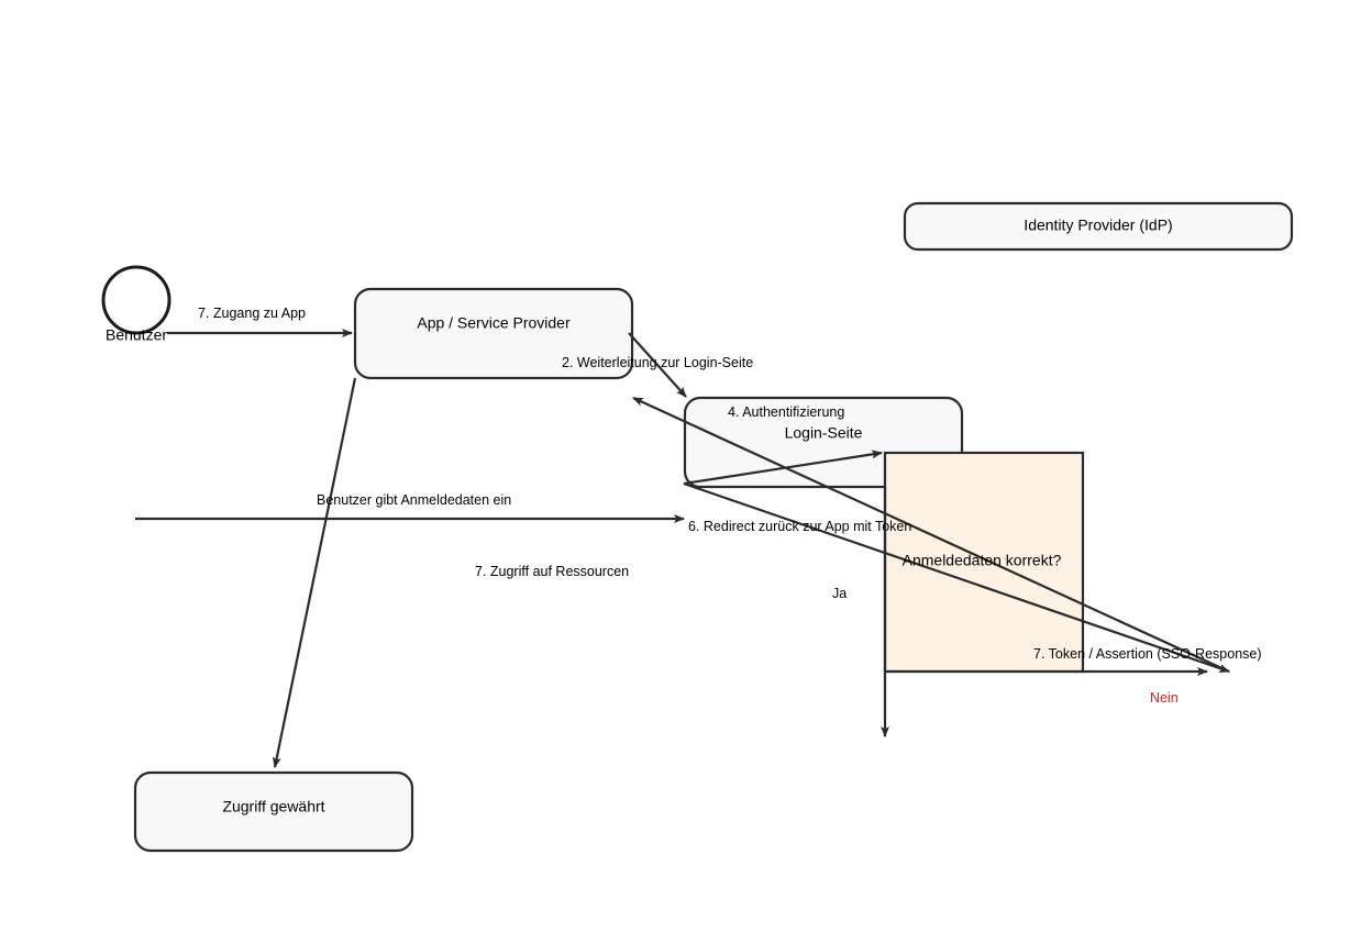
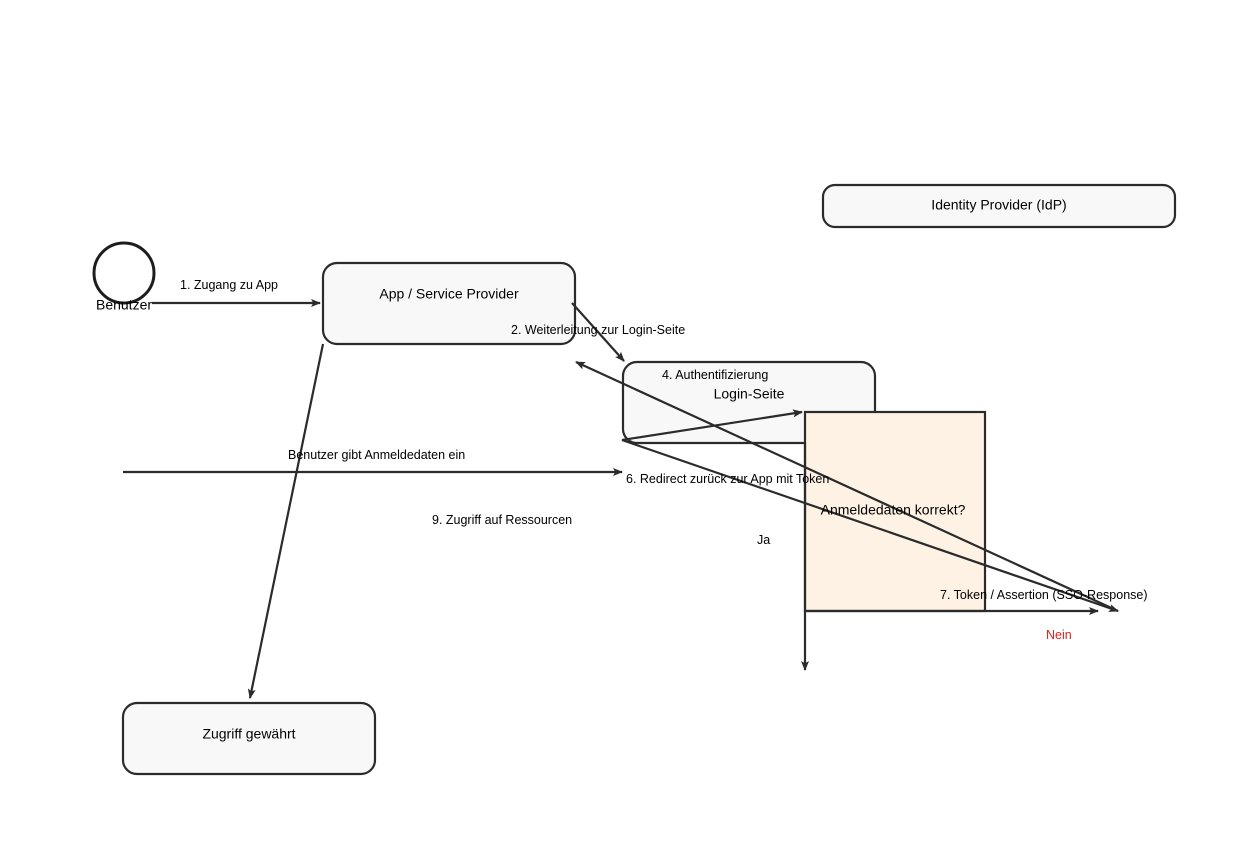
  Benutzer
  App / Service Provider
  Identity Provider (IdP)
  Login-Seite
  Anmeldedaten korrekt?
  Zugriff gewährt
- 7. Zugang zu App
+ 1. Zugang zu App
  2. Weiterleitung zur Login-Seite
  Benutzer gibt Anmeldedaten ein
  4. Authentifizierung
  7. Token / Assertion (SSO-Response)
  6. Redirect zurück zur App mit Token
- 7. Zugriff auf Ressourcen
+ 9. Zugriff auf Ressourcen
  Ja
  Nein
